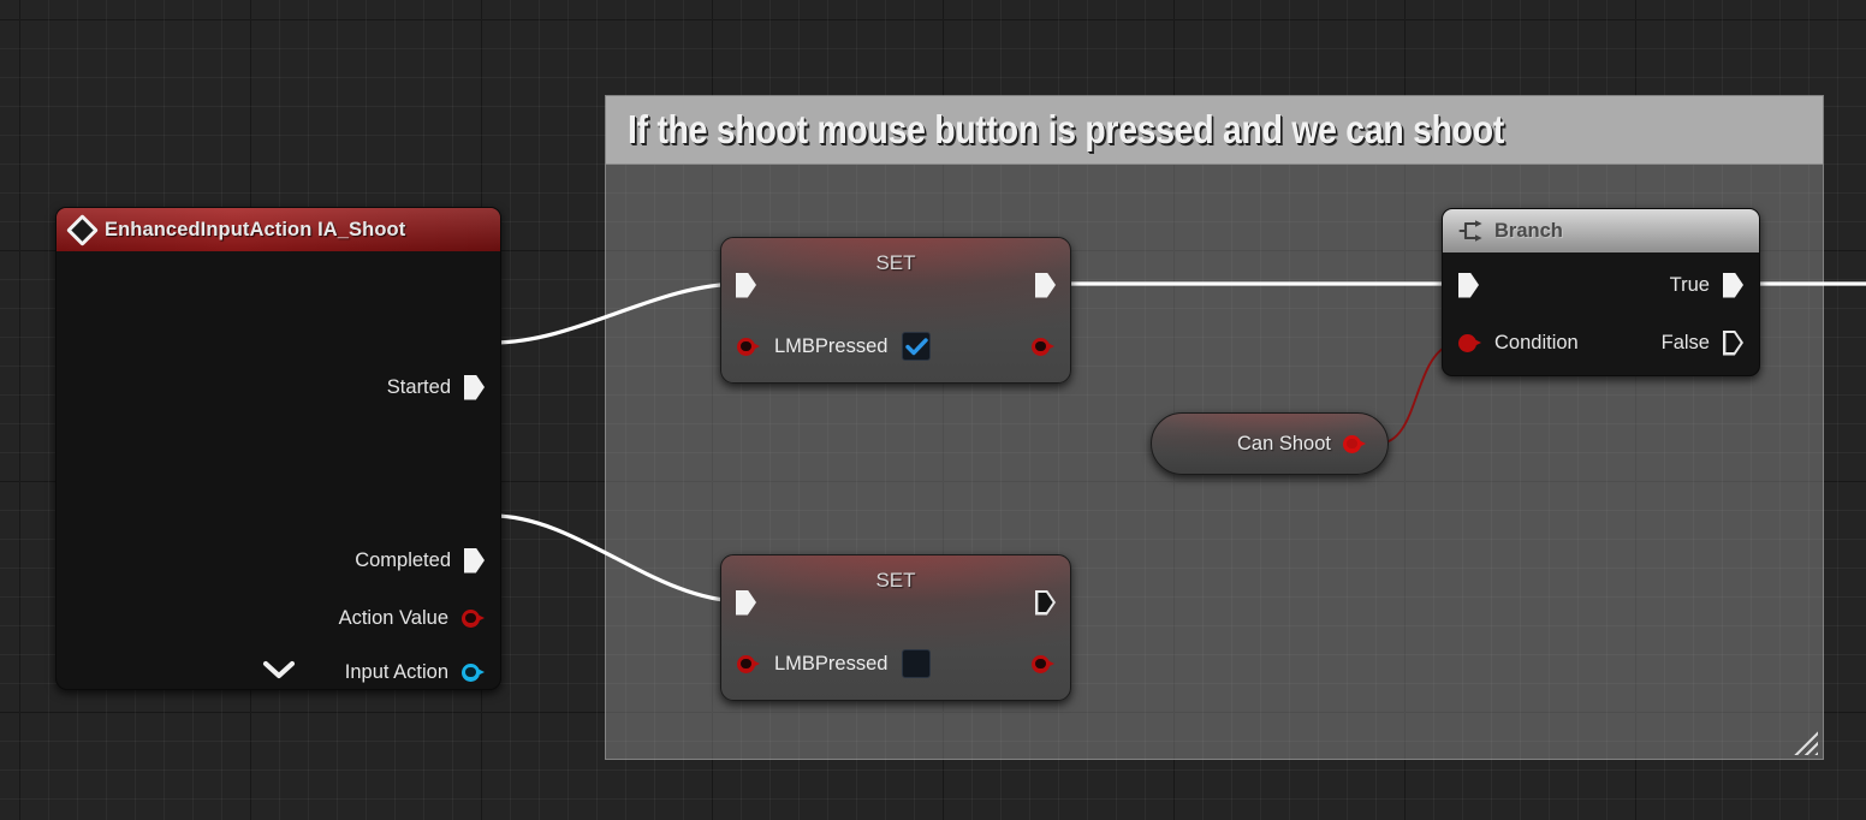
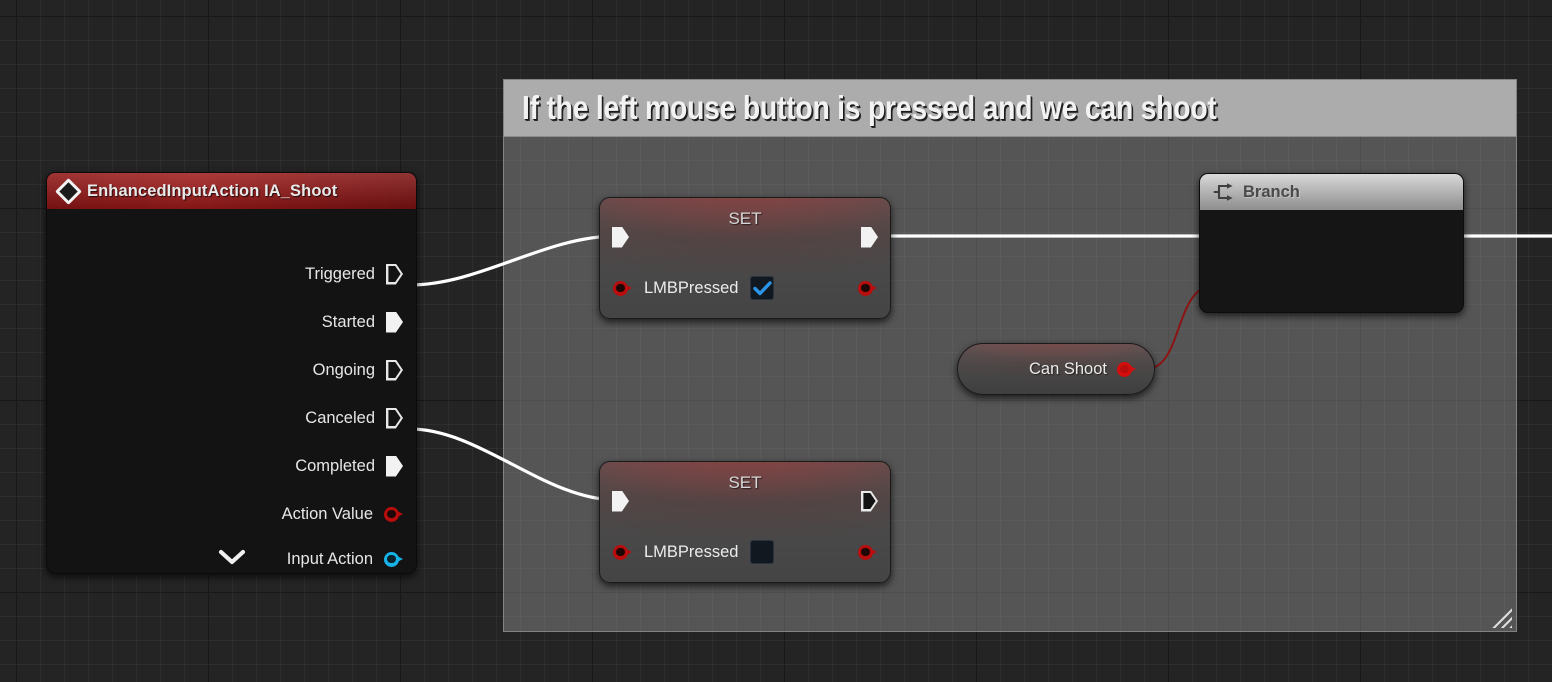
- If the shoot mouse button is pressed and we can shoot
+ If the left mouse button is pressed and we can shoot
  EnhancedInputAction IA_Shoot
+ Triggered
  Started
+ Ongoing
+ Canceled
  Completed
  Action Value
  Input Action
  SET
  LMBPressed
  SET
  LMBPressed
  Can Shoot
  Branch
- True
- Condition
- False
